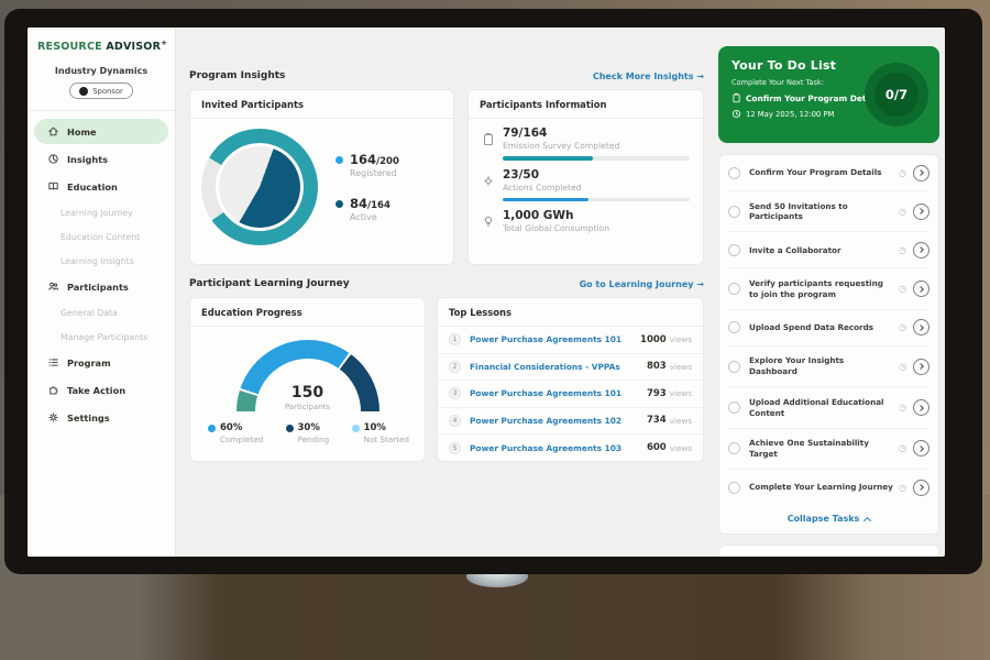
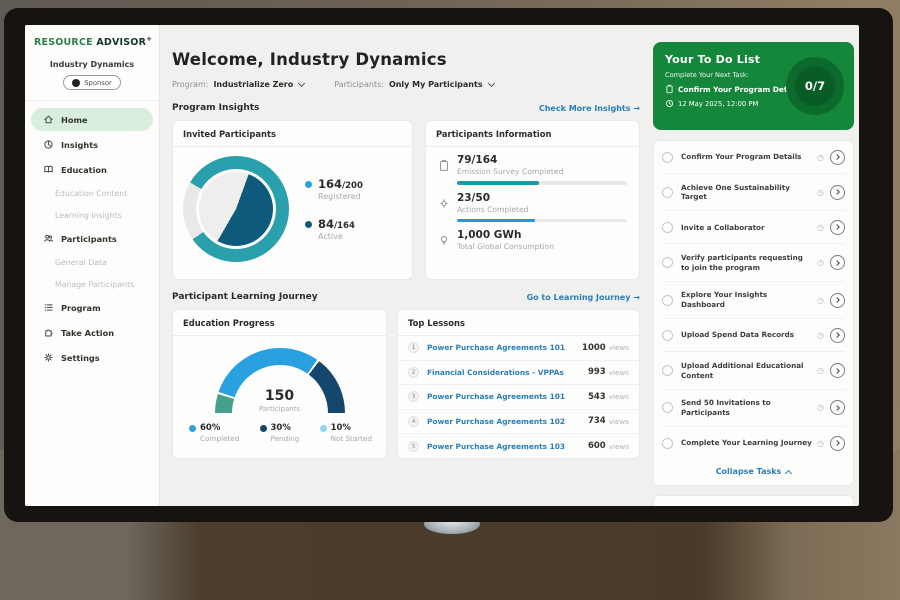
  RESOURCE ADVISOR+
  Industry Dynamics
  Sponsor
  Home
  Insights
  Education
- Learning Journey
  Education Content
  Learning Insights
  Participants
  General Data
  Manage Participants
  Program
  Take Action
  Settings
+ Welcome, Industry Dynamics
+ Program:
+ Industrialize Zero
+ Participants:
+ Only My Participants
  Program Insights
  Check More Insights →
  Invited Participants
  164/200
  Registered
  84/164
  Active
  Participants Information
  79/164
  Emission Survey Completed
  23/50
  Actions Completed
  1,000 GWh
  Total Global Consumption
  Participant Learning Journey
  Go to Learning Journey →
  Education Progress
  150
  Participants
  60%
  Completed
  30%
  Pending
  10%
  Not Started
  Top Lessons
  Power Purchase Agreements 101
  1000
  views
  Financial Considerations - VPPAs
- 803
+ 993
  views
  Power Purchase Agreements 101
- 793
+ 543
  views
  Power Purchase Agreements 102
  734
  views
  Power Purchase Agreements 103
  600
  views
  Your To Do List
  Complete Your Next Task:
  Confirm Your Program De
  12 May 2025, 12:00 PM
  0/7
  Confirm Your Program Details
  ◷
- Send 50 Invitations to Participants
+ Achieve One Sustainability Target
  ◷
  Invite a Collaborator
  ◷
  Verify participants requesting to join the program
  ◷
- Upload Spend Data Records
+ Explore Your Insights Dashboard
  ◷
- Explore Your Insights Dashboard
+ Upload Spend Data Records
  ◷
  Upload Additional Educational Content
  ◷
- Achieve One Sustainability Target
+ Send 50 Invitations to Participants
  ◷
  Complete Your Learning Journey
  ◷
  Collapse Tasks
